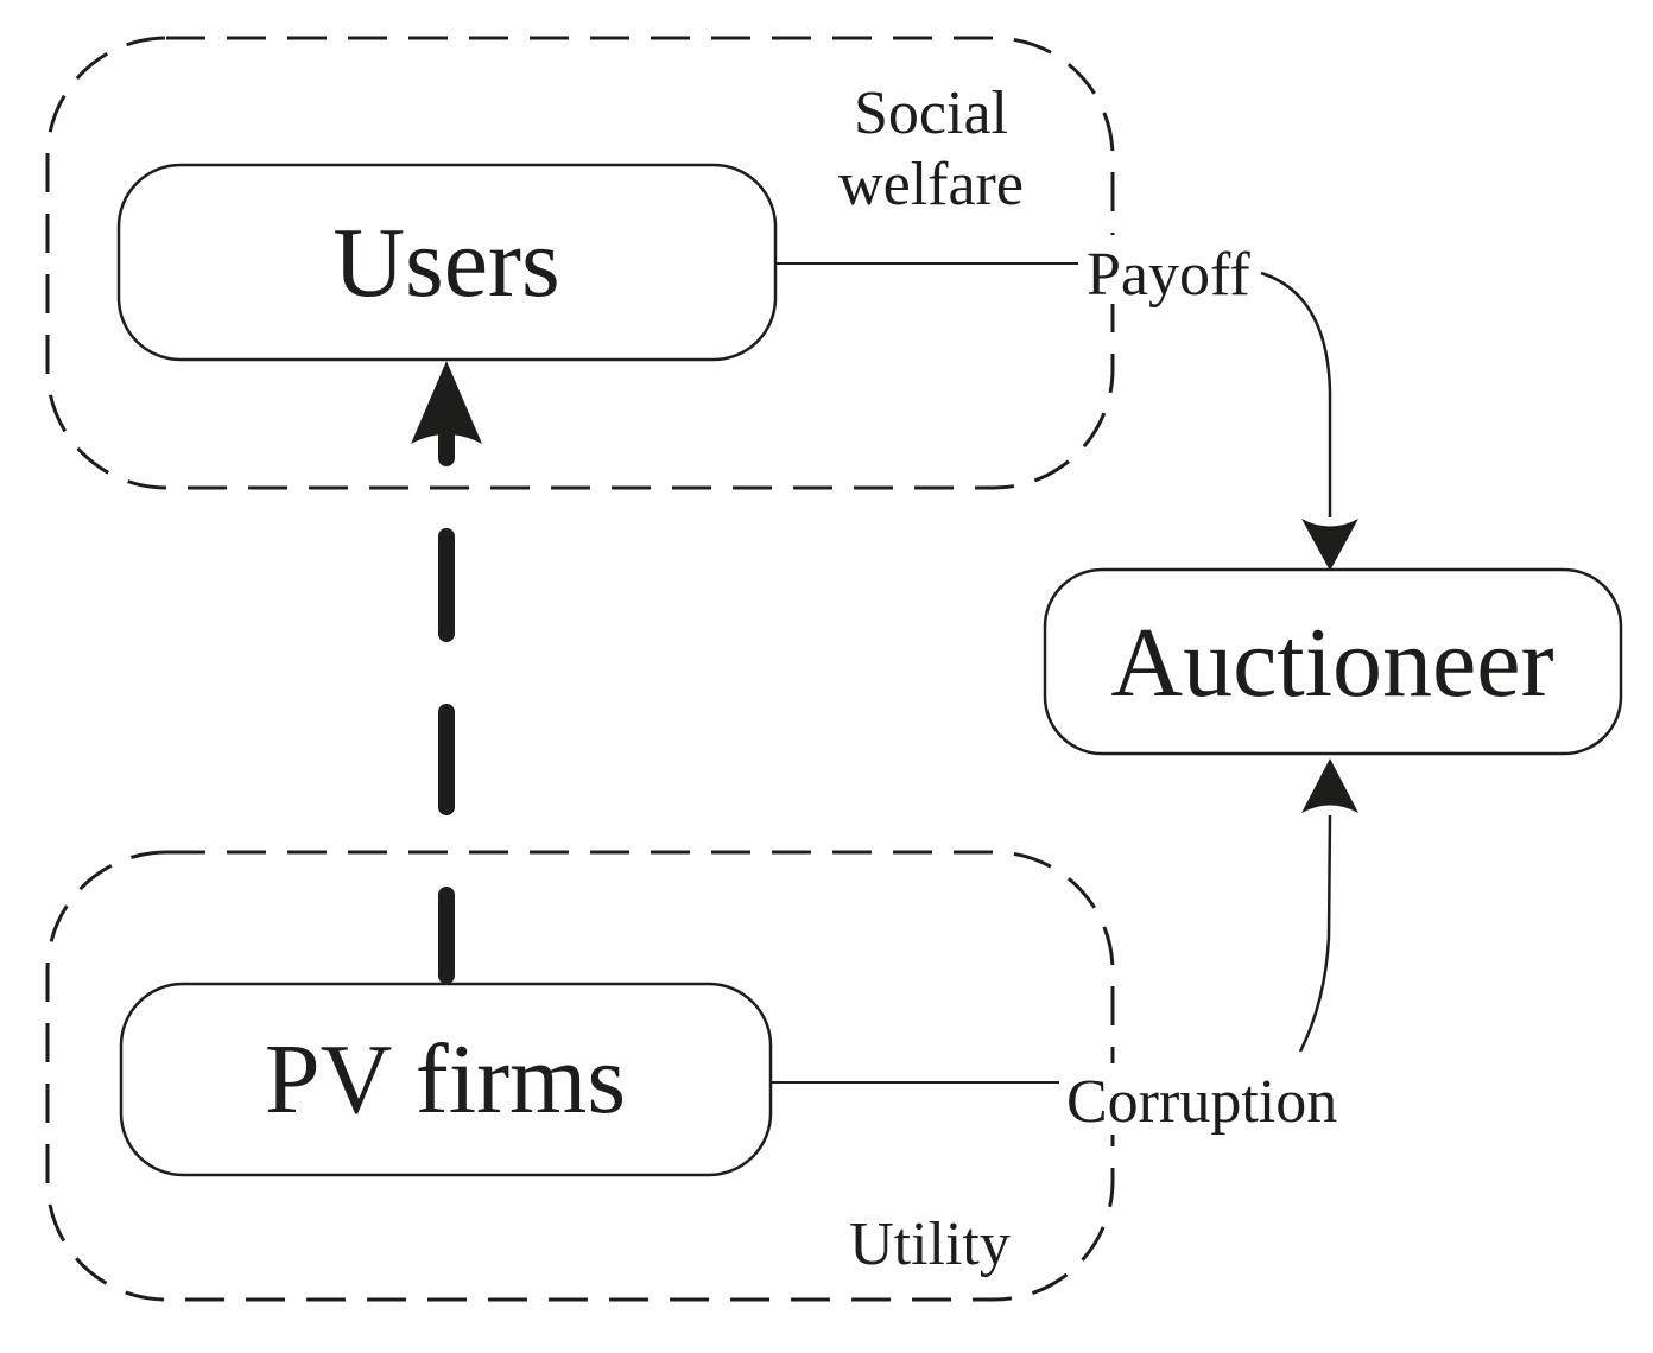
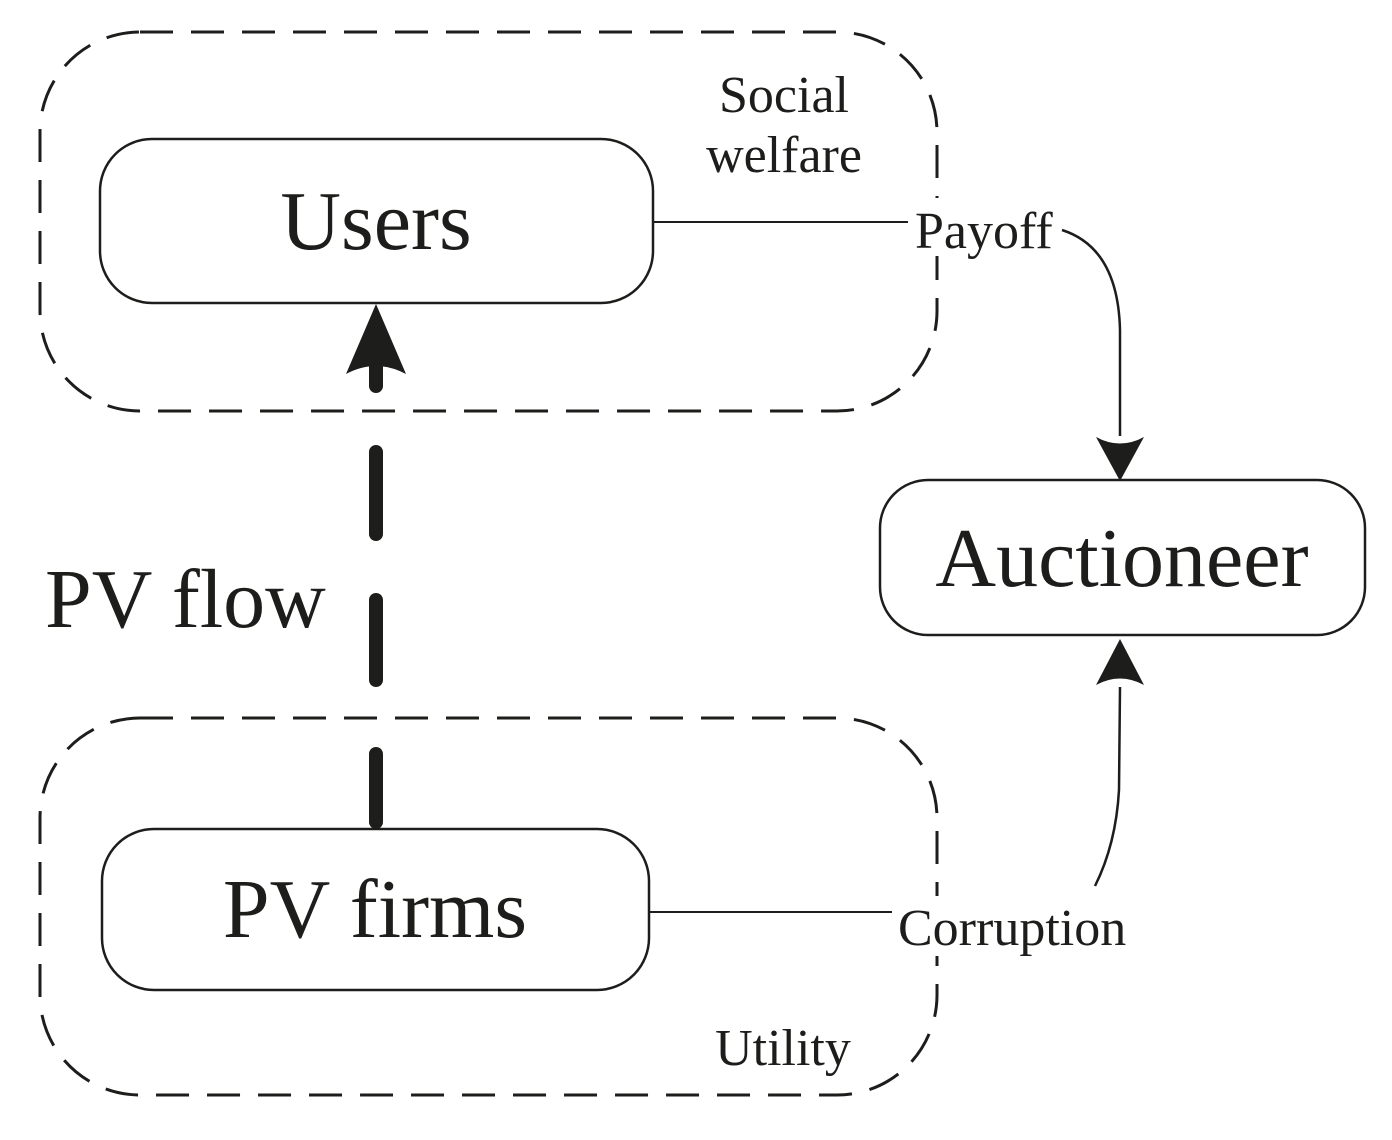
  Users
  PV firms
  Auctioneer
  Social
  welfare
  Utility
  Payoff
  Corruption
+ PV flow
